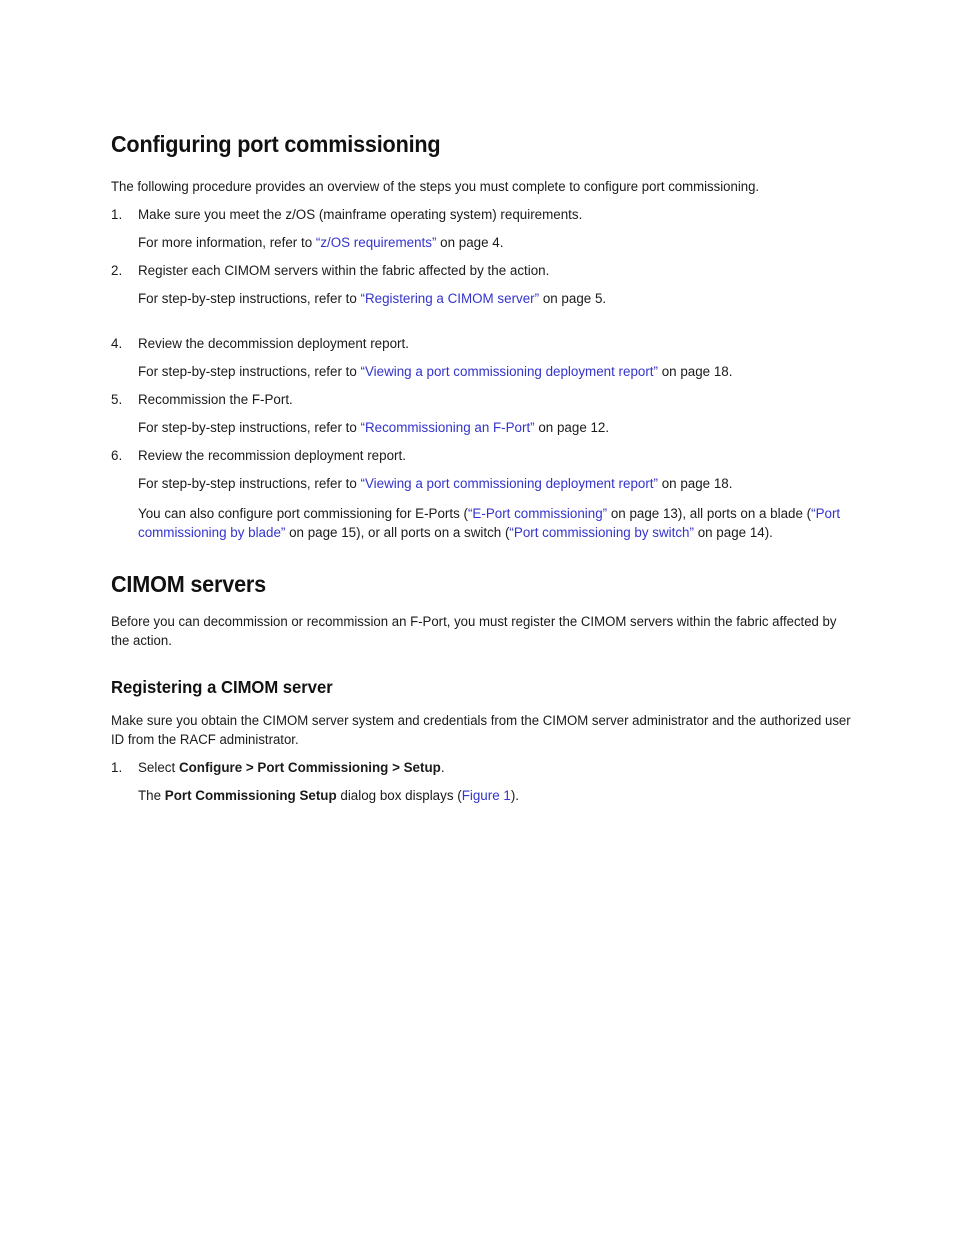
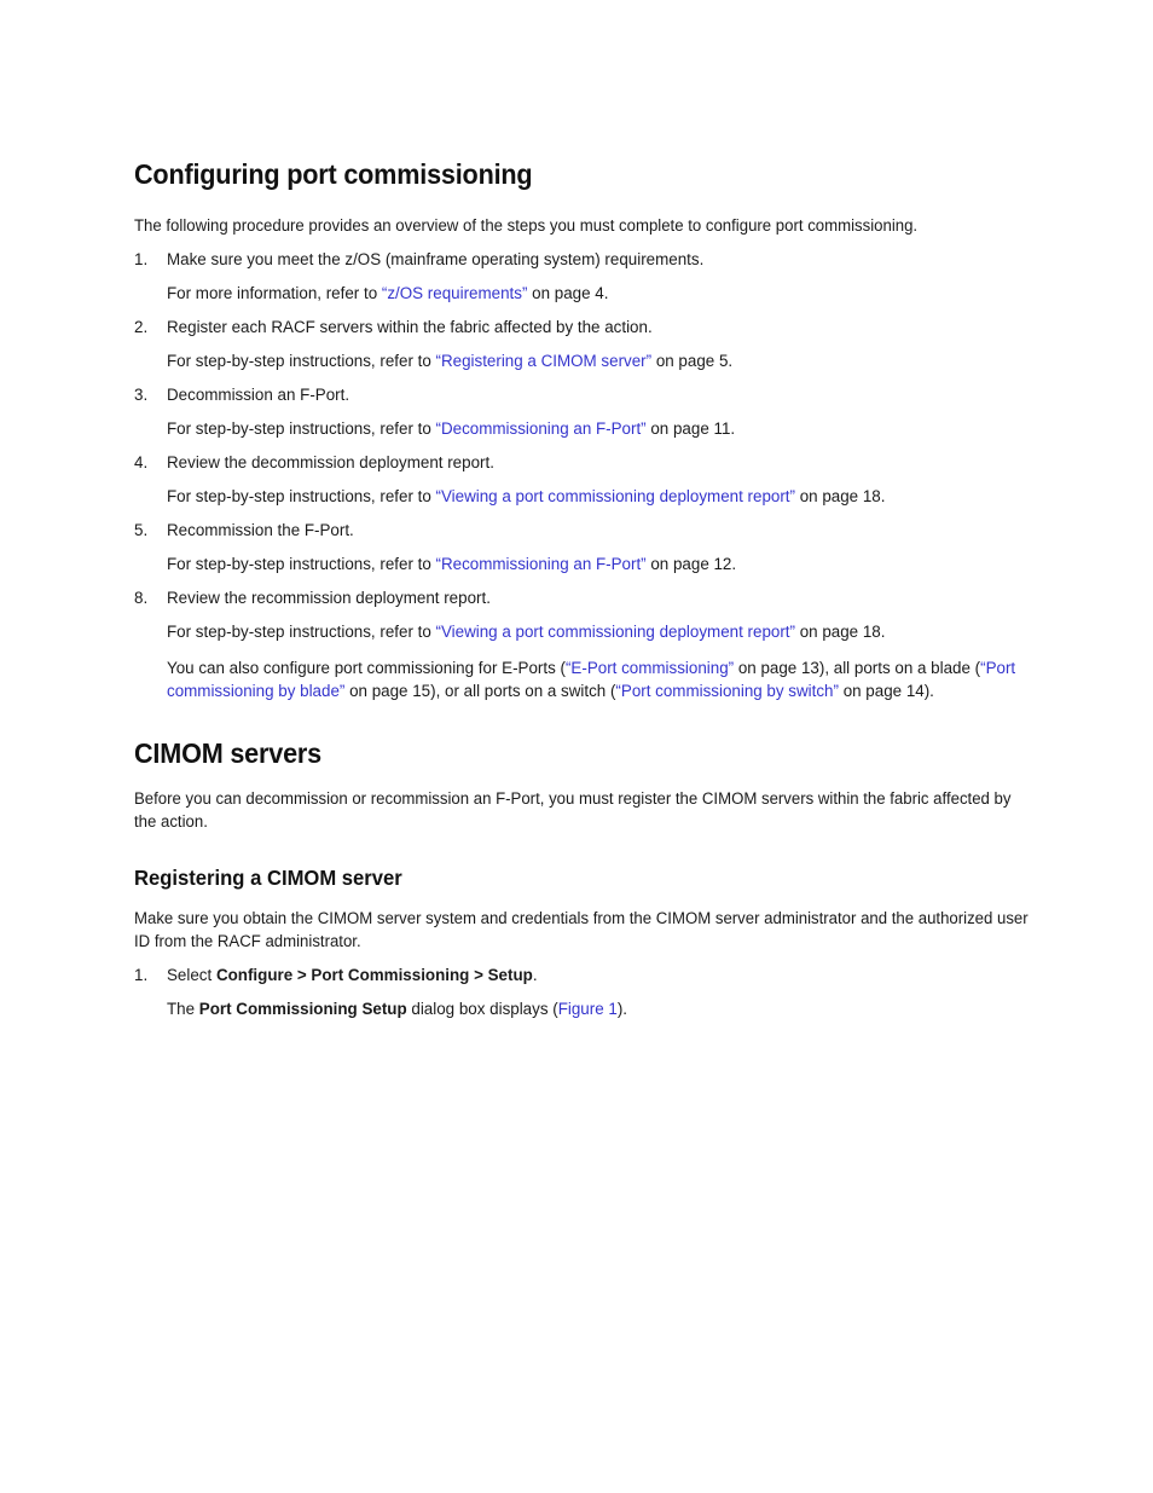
  Configuring port commissioning
  The following procedure provides an overview of the steps you must complete to configure port commissioning.
  1.
  Make sure you meet the z/OS (mainframe operating system) requirements.
  For more information, refer to “z/OS requirements” on page 4.
  2.
- Register each CIMOM servers within the fabric affected by the action.
+ Register each RACF servers within the fabric affected by the action.
  For step-by-step instructions, refer to “Registering a CIMOM server” on page 5.
+ 3.
+ Decommission an F-Port.
+ For step-by-step instructions, refer to “Decommissioning an F-Port” on page 11.
  4.
  Review the decommission deployment report.
  For step-by-step instructions, refer to “Viewing a port commissioning deployment report” on page 18.
  5.
  Recommission the F-Port.
  For step-by-step instructions, refer to “Recommissioning an F-Port” on page 12.
- 6.
+ 8.
  Review the recommission deployment report.
  For step-by-step instructions, refer to “Viewing a port commissioning deployment report” on page 18.
  You can also configure port commissioning for E-Ports (“E-Port commissioning” on page 13), all ports on a blade (“Port commissioning by blade” on page 15), or all ports on a switch (“Port commissioning by switch” on page 14).
  CIMOM servers
  Before you can decommission or recommission an F-Port, you must register the CIMOM servers within the fabric affected by the action.
  Registering a CIMOM server
  Make sure you obtain the CIMOM server system and credentials from the CIMOM server administrator and the authorized user ID from the RACF administrator.
  1.
  Select Configure > Port Commissioning > Setup.
  The Port Commissioning Setup dialog box displays (Figure 1).
